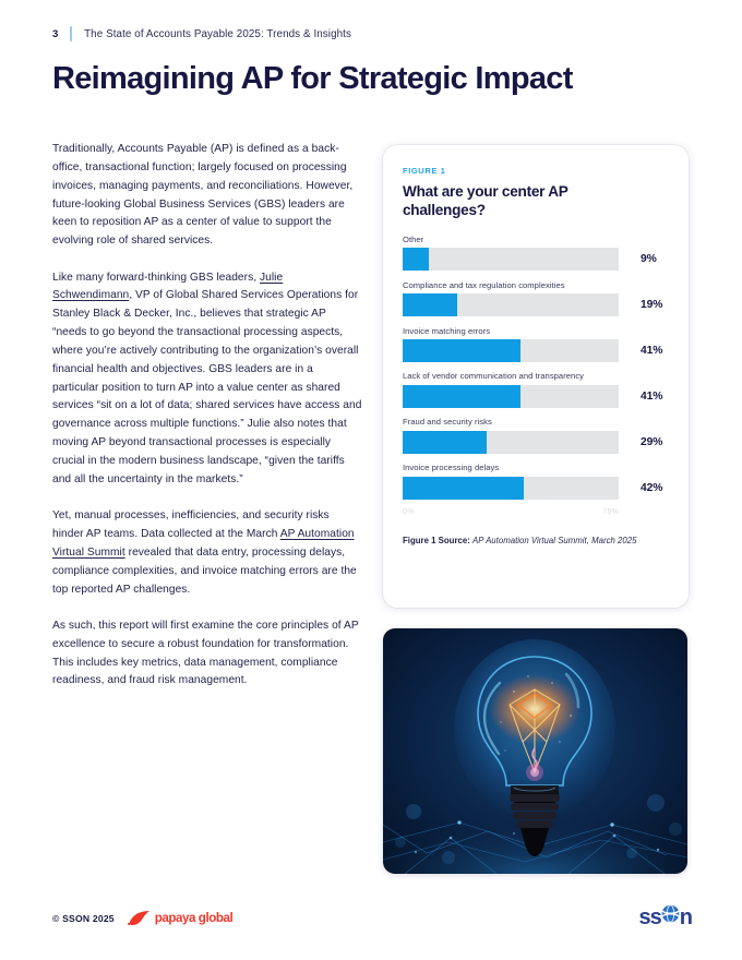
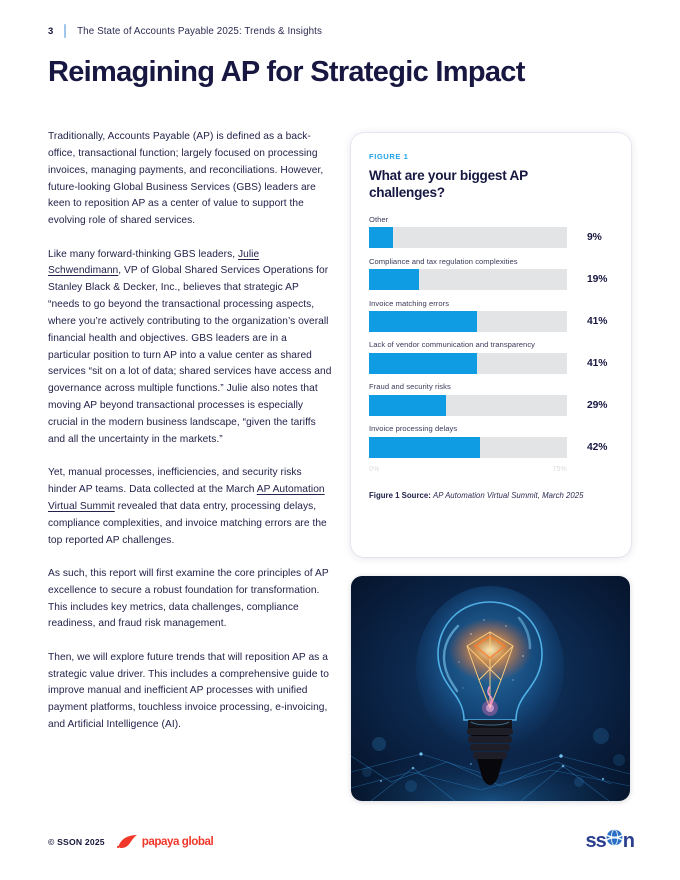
  3
  The State of Accounts Payable 2025: Trends & Insights
  Reimagining AP for Strategic Impact
  Traditionally, Accounts Payable (AP) is defined as a back-office, transactional function; largely focused on processing invoices, managing payments, and reconciliations. However, future-looking Global Business Services (GBS) leaders are keen to reposition AP as a center of value to support the evolving role of shared services.
  Like many forward-thinking GBS leaders, Julie Schwendimann, VP of Global Shared Services Operations for Stanley Black & Decker, Inc., believes that strategic AP “needs to go beyond the transactional processing aspects, where you’re actively contributing to the organization’s overall financial health and objectives. GBS leaders are in a particular position to turn AP into a value center as shared services “sit on a lot of data; shared services have access and governance across multiple functions.” Julie also notes that moving AP beyond transactional processes is especially crucial in the modern business landscape, “given the tariffs and all the uncertainty in the markets.”
  Yet, manual processes, inefficiencies, and security risks hinder AP teams. Data collected at the March AP Automation Virtual Summit revealed that data entry, processing delays, compliance complexities, and invoice matching errors are the top reported AP challenges.
- As such, this report will first examine the core principles of AP excellence to secure a robust foundation for transformation. This includes key metrics, data management, compliance readiness, and fraud risk management.
+ As such, this report will first examine the core principles of AP excellence to secure a robust foundation for transformation. This includes key metrics, data challenges, compliance readiness, and fraud risk management.
+ Then, we will explore future trends that will reposition AP as a strategic value driver. This includes a comprehensive guide to improve manual and inefficient AP processes with unified payment platforms, touchless invoice processing, e-invoicing, and Artificial Intelligence (AI).
  FIGURE 1
- What are your center AP challenges?
+ What are your biggest AP challenges?
  Other
  9%
  Compliance and tax regulation complexities
  19%
  Invoice matching errors
  41%
  Lack of vendor communication and transparency
  41%
  Fraud and security risks
  29%
  Invoice processing delays
  42%
  Figure 1 Source: AP Automation Virtual Summit, March 2025
  © SSON 2025
  papaya global
  ss
  n
